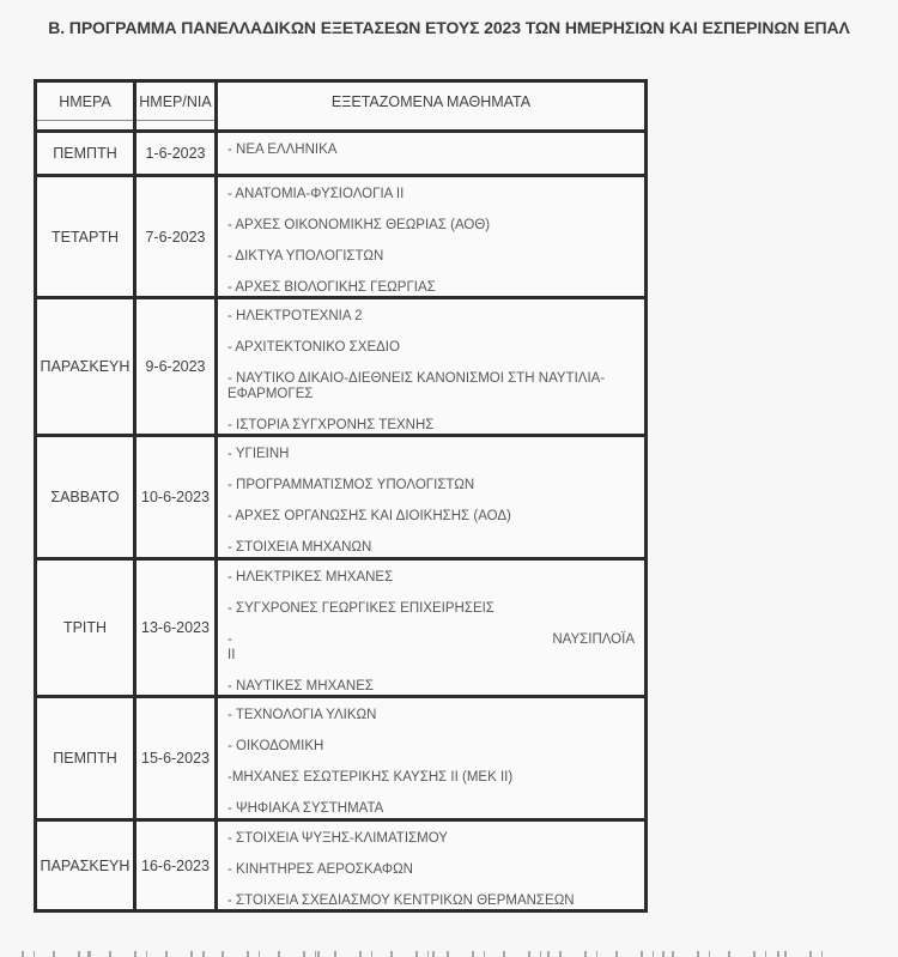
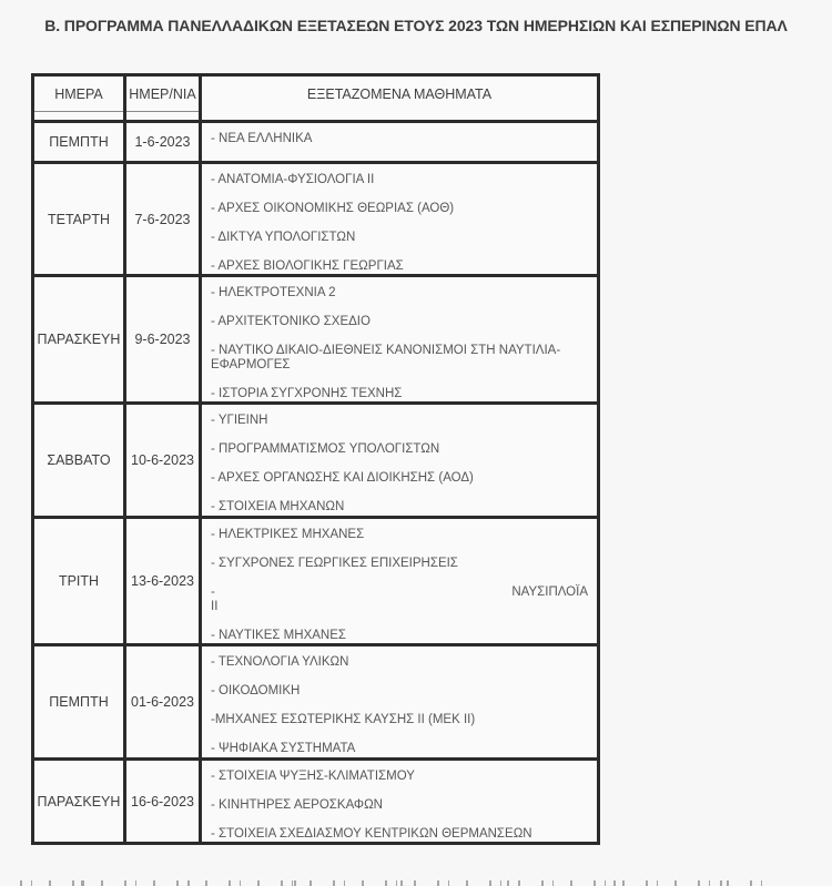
  Β. ΠΡΟΓΡΑΜΜΑ ΠΑΝΕΛΛΑΔΙΚΩΝ ΕΞΕΤΑΣΕΩΝ ΕΤΟΥΣ 2023 ΤΩΝ ΗΜΕΡΗΣΙΩΝ ΚΑΙ ΕΣΠΕΡΙΝΩΝ ΕΠΑΛ
  ΗΜΕΡΑ	ΗΜΕΡ/ΝΙΑ	ΕΞΕΤΑΖΟΜΕΝΑ ΜΑΘΗΜΑΤΑ
  ΠΕΜΠΤΗ	1-6-2023	- ΝΕΑ ΕΛΛΗΝΙΚΑ
  ΤΕΤΑΡΤΗ	7-6-2023	- ΑΝΑΤΟΜΙΑ-ΦΥΣΙΟΛΟΓΙΑ ΙΙ- ΑΡΧΕΣ ΟΙΚΟΝΟΜΙΚΗΣ ΘΕΩΡΙΑΣ (ΑΟΘ)- ΔΙΚΤΥΑ ΥΠΟΛΟΓΙΣΤΩΝ- ΑΡΧΕΣ ΒΙΟΛΟΓΙΚΗΣ ΓΕΩΡΓΙΑΣ
  ΠΑΡΑΣΚΕΥΗ	9-6-2023	- ΗΛΕΚΤΡΟΤΕΧΝΙΑ 2- ΑΡΧΙΤΕΚΤΟΝΙΚΟ ΣΧΕΔΙΟ- ΝΑΥΤΙΚΟ ΔΙΚΑΙΟ-ΔΙΕΘΝΕΙΣ ΚΑΝΟΝΙΣΜΟΙ ΣΤΗ ΝΑΥΤΙΛΙΑ-ΕΦΑΡΜΟΓΕΣ- ΙΣΤΟΡΙΑ ΣΥΓΧΡΟΝΗΣ ΤΕΧΝΗΣ
  ΣΑΒΒΑΤΟ	10-6-2023	- ΥΓΙΕΙΝΗ- ΠΡΟΓΡΑΜΜΑΤΙΣΜΟΣ ΥΠΟΛΟΓΙΣΤΩΝ- ΑΡΧΕΣ ΟΡΓΑΝΩΣΗΣ ΚΑΙ ΔΙΟΙΚΗΣΗΣ (ΑΟΔ)- ΣΤΟΙΧΕΙΑ ΜΗΧΑΝΩΝ
  ΤΡΙΤΗ	13-6-2023	- ΗΛΕΚΤΡΙΚΕΣ ΜΗΧΑΝΕΣ- ΣΥΓΧΡΟΝΕΣ ΓΕΩΡΓΙΚΕΣ ΕΠΙΧΕΙΡΗΣΕΙΣ- ΝΑΥΣΙΠΛΟΪΑΙΙ- ΝΑΥΤΙΚΕΣ ΜΗΧΑΝΕΣ
- ΠΕΜΠΤΗ	15-6-2023	- ΤΕΧΝΟΛΟΓΙΑ ΥΛΙΚΩΝ- ΟΙΚΟΔΟΜΙΚΗ-ΜΗΧΑΝΕΣ ΕΣΩΤΕΡΙΚΗΣ ΚΑΥΣΗΣ ΙΙ (ΜΕΚ ΙΙ)- ΨΗΦΙΑΚΑ ΣΥΣΤΗΜΑΤΑ
+ ΠΕΜΠΤΗ	01-6-2023	- ΤΕΧΝΟΛΟΓΙΑ ΥΛΙΚΩΝ- ΟΙΚΟΔΟΜΙΚΗ-ΜΗΧΑΝΕΣ ΕΣΩΤΕΡΙΚΗΣ ΚΑΥΣΗΣ ΙΙ (ΜΕΚ ΙΙ)- ΨΗΦΙΑΚΑ ΣΥΣΤΗΜΑΤΑ
  ΠΑΡΑΣΚΕΥΗ	16-6-2023	- ΣΤΟΙΧΕΙΑ ΨΥΞΗΣ-ΚΛΙΜΑΤΙΣΜΟΥ- ΚΙΝΗΤΗΡΕΣ ΑΕΡΟΣΚΑΦΩΝ- ΣΤΟΙΧΕΙΑ ΣΧΕΔΙΑΣΜΟΥ ΚΕΝΤΡΙΚΩΝ ΘΕΡΜΑΝΣΕΩΝ
